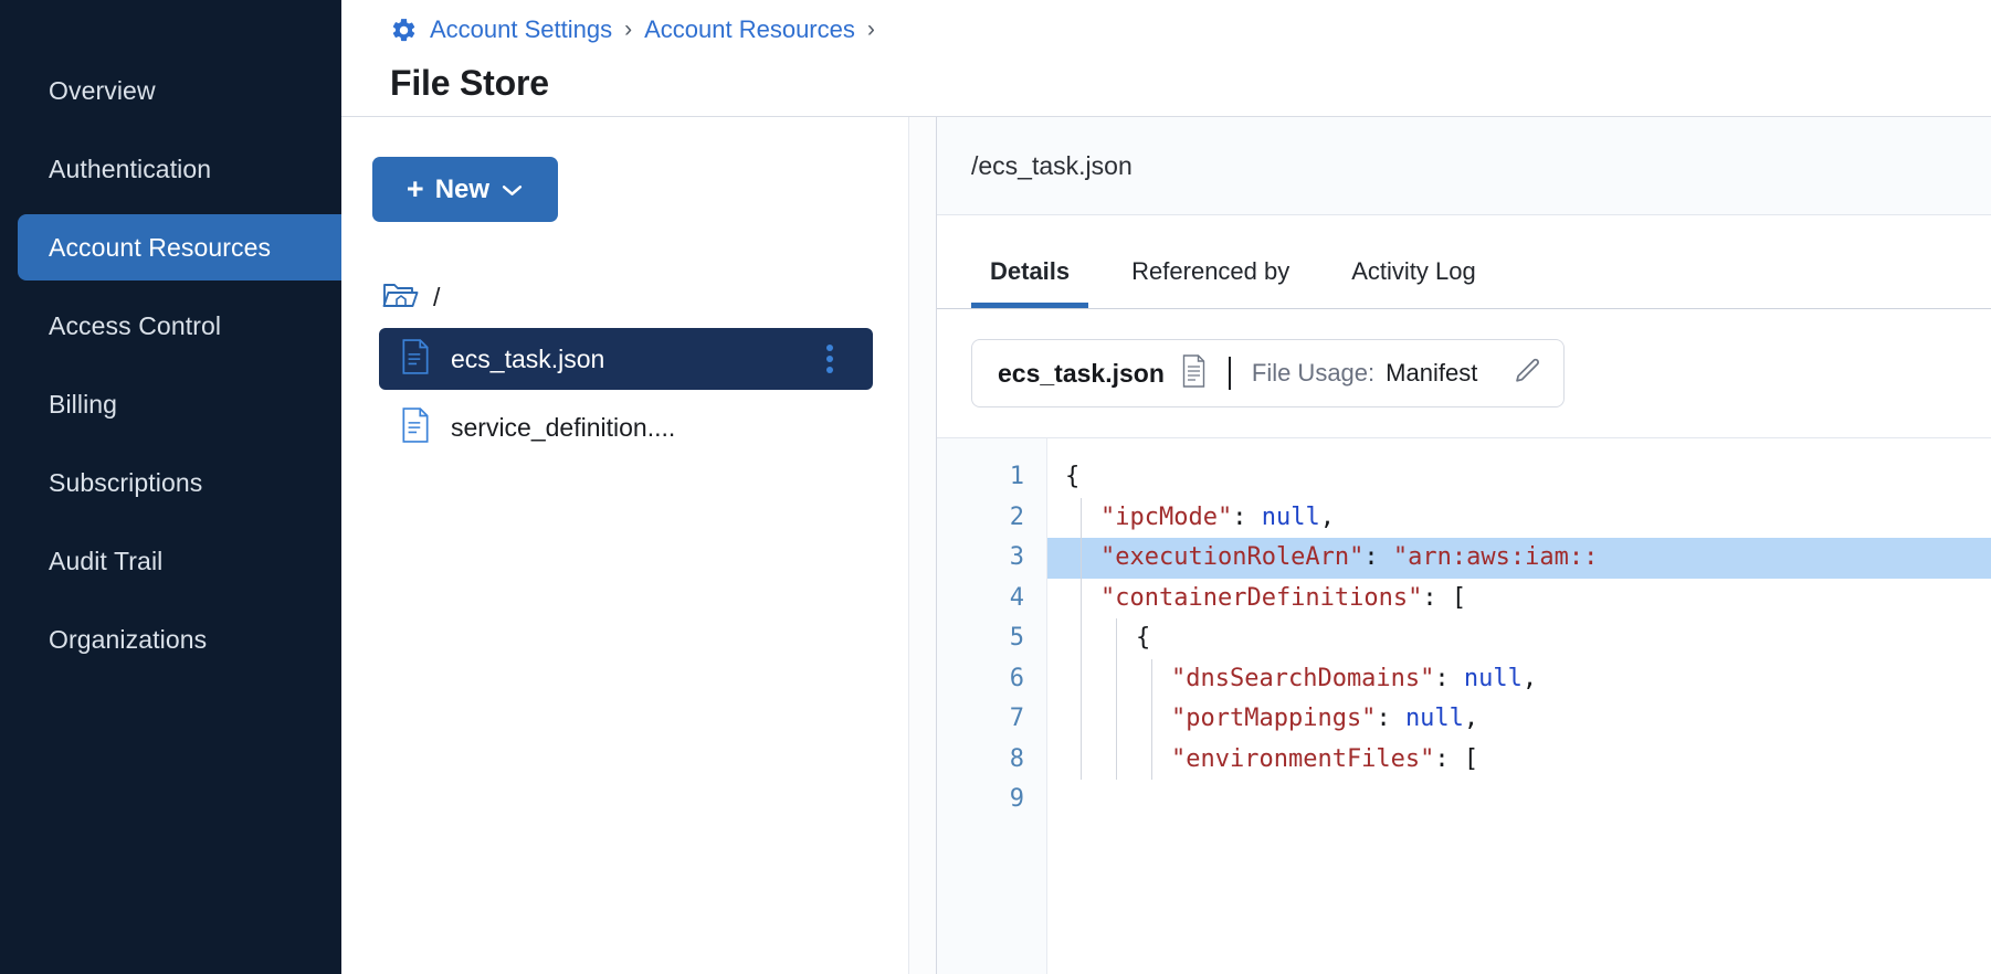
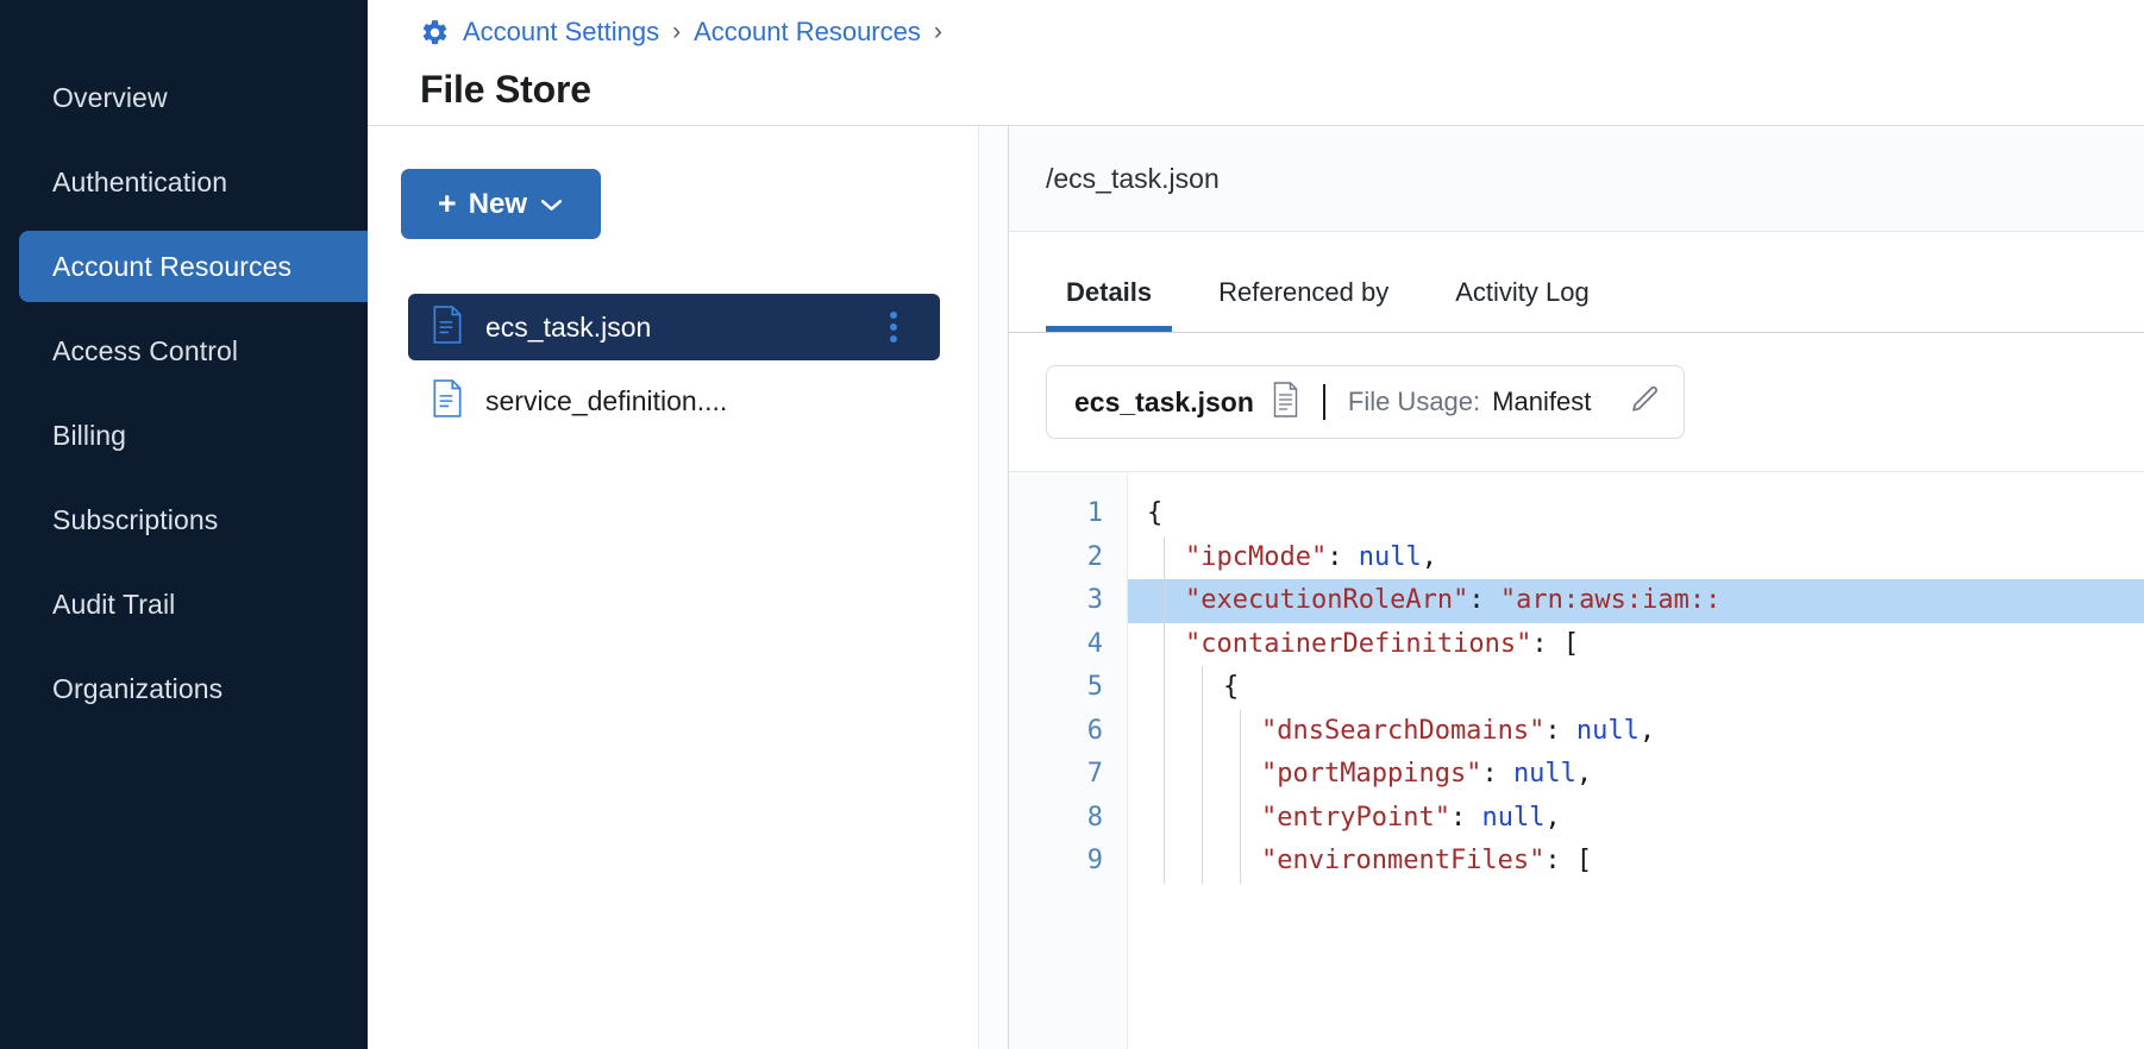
  Overview
  Authentication
  Account Resources
  Access Control
  Billing
  Subscriptions
  Audit Trail
  Organizations
  Account Settings
  ›
  Account Resources
  ›
  File Store
  +
  New
- /
  ecs_task.json
  service_definition....
  /ecs_task.json
  Details
  Referenced by
  Activity Log
  ecs_task.json
  File Usage:
  Manifest
  1
  2
  3
  4
  5
  6
  7
  8
  9
  {
  "ipcMode": null,
  "executionRoleArn": "arn:aws:iam::
  "containerDefinitions": [
  {
  "dnsSearchDomains": null,
  "portMappings": null,
+ "entryPoint": null,
  "environmentFiles": [
